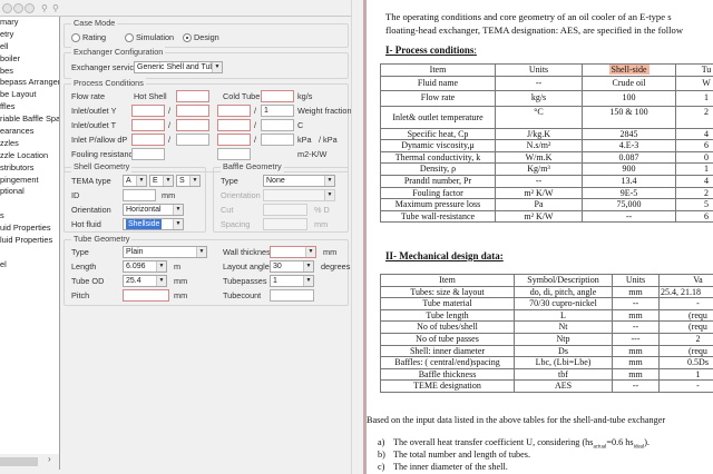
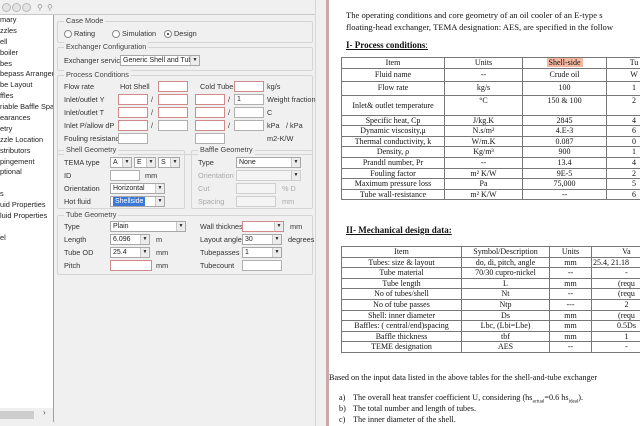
  ⚲
  ⚲
  mary
- etry
+ zzles
  ell
  boiler
  bes
  bepass Arrange
  be Layout
  ffles
  riable Baffle Spa
  earances
- zzles
+ etry
  zzle Location
  stributors
  pingement
  ptional
  s
  uid Properties
  luid Properties
  el
  ›
  Case Mode
  Rating
  Simulation
  Design
  Exchanger Configuration
  Exchanger servic
  Process Conditions
  Flow rate
  Hot Shell
  Cold Tube
  kg/s
  Inlet/outlet Y
  /
  /
  Weight fraction
  Inlet/outlet T
  /
  /
  C
  Inlet P/allow dP
  /
  /
  kPa
  / kPa
  Fouling resistan
  m2-K/W
  Shell Geometry
  TEMA type
  ID
  mm
  Orientation
  Hot fluid
  Baffle Geometry
  Type
  Orientation
  Cut
  % D
  Spacing
  mm
  Tube Geometry
  Type
  Length
  m
  Tube OD
  mm
  Pitch
  mm
  Wall thicknes
  mm
  Layout angle
  degrees
  Tubepasses
  Tubecount
  The operating conditions and core geometry of an oil cooler of an E-type s
  floating-head exchanger, TEMA designation: AES, are specified in the follow
  I- Process conditions:
  Item	Units	Shell-side	Tu
  Fluid name	--	Crude oil	W
  Flow rate	kg/s	100	1
  Inlet& outlet temperature	°C	150 & 100	2
  Specific heat, Cp	J/kg.K	2845	4
  Dynamic viscosity,μ	N.s/m²	4.E-3	6
  Thermal conductivity, k	W/m.K	0.087	0
  Density, ρ	Kg/m³	900	1
  Prandtl number, Pr	--	13.4	4
  Fouling factor	m² K/W	9E-5	2
  Maximum pressure loss	Pa	75,000	5
  Tube wall-resistance	m² K/W	--	6
  II- Mechanical design data:
  Item	Symbol/Description	Units	Va
  Tubes: size & layout	do, di, pitch, angle	mm	25.4, 21.18
  Tube material	70/30 cupro-nickel	--	-
  Tube length	L	mm	(requ
  No of tubes/shell	Nt	--	(requ
  No of tube passes	Ntp	---	2
  Shell: inner diameter	Ds	mm	(requ
  Baffles: ( central/end)spacing	Lbc, (Lbi=Lbe)	mm	0.5Ds
  Baffle thickness	tbf	mm	1
  TEME designation	AES	--	-
  Based on the input data listed in the above tables for the shell-and-tube exchanger
  a) The overall heat transfer coefficient U, considering (hs =0.6 hs ).
  b) The total number and length of tubes.
  c) The inner diameter of the shell.
